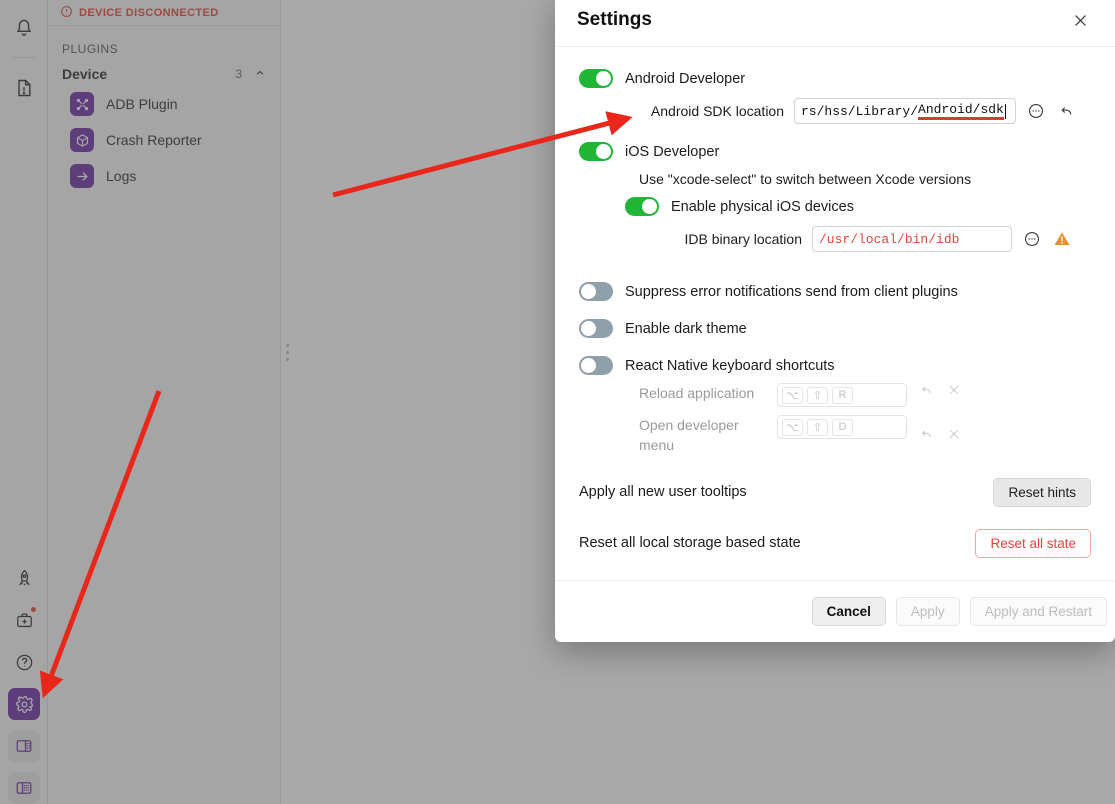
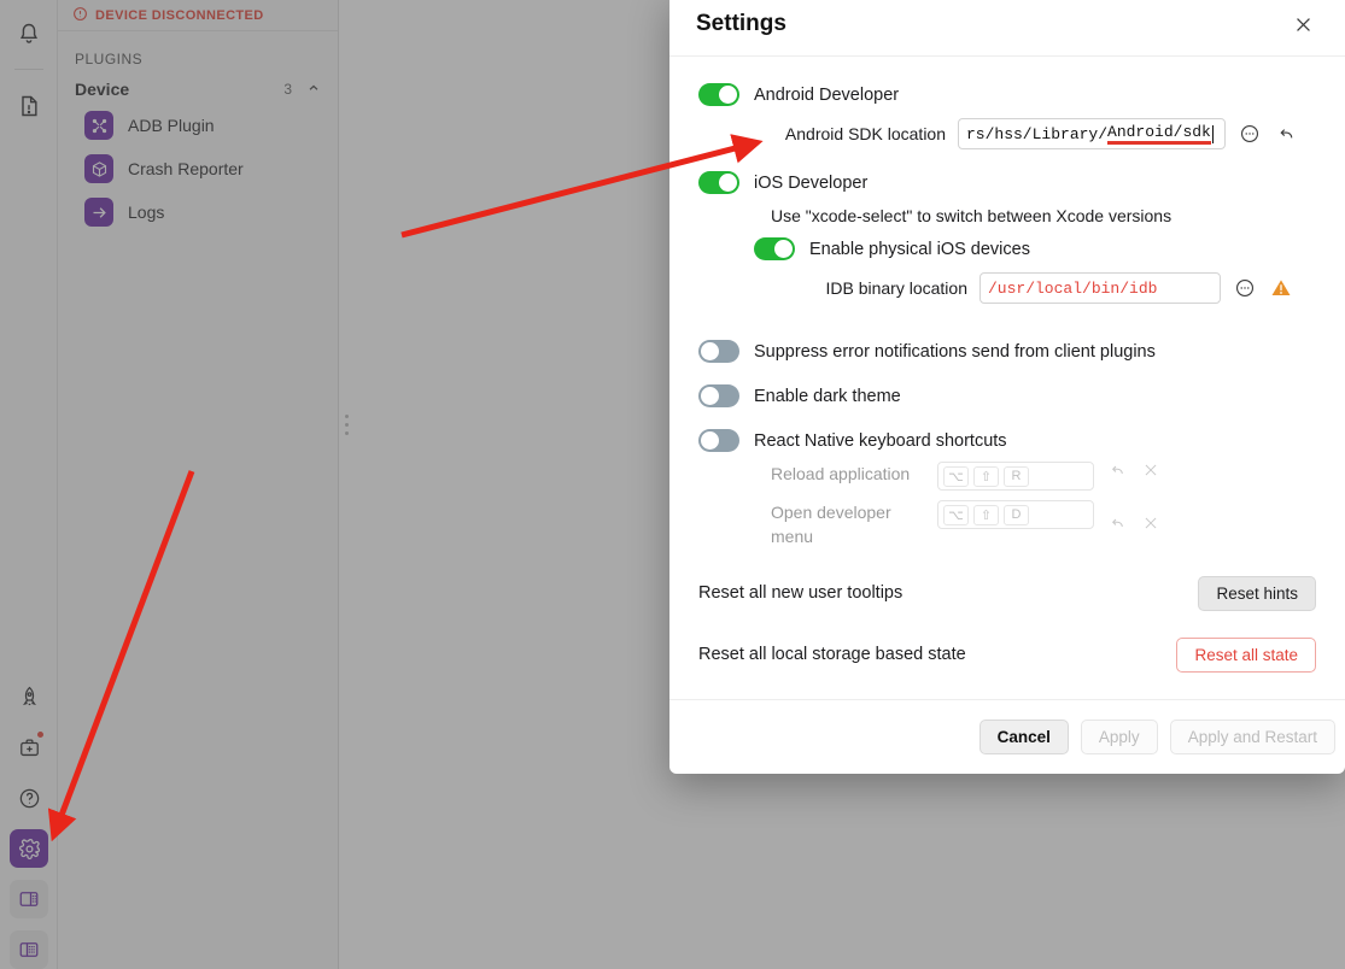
  DEVICE DISCONNECTED
  PLUGINS
  Device
  3
  ADB Plugin
  Crash Reporter
  Logs
  Settings
  Android Developer
  Android SDK location
  rs/hss/Library/
  Android/sdk
  iOS Developer
  Use "xcode-select" to switch between Xcode versions
  Enable physical iOS devices
  IDB binary location
  /usr/local/bin/idb
  Suppress error notifications send from client plugins
  Enable dark theme
  React Native keyboard shortcuts
  Reload application
  ⌥
  ⇧
  R
  Open developer menu
  ⌥
  ⇧
  D
- Apply all new user tooltips
+ Reset all new user tooltips
  Reset hints
  Reset all local storage based state
  Reset all state
  Cancel
  Apply
  Apply and Restart
